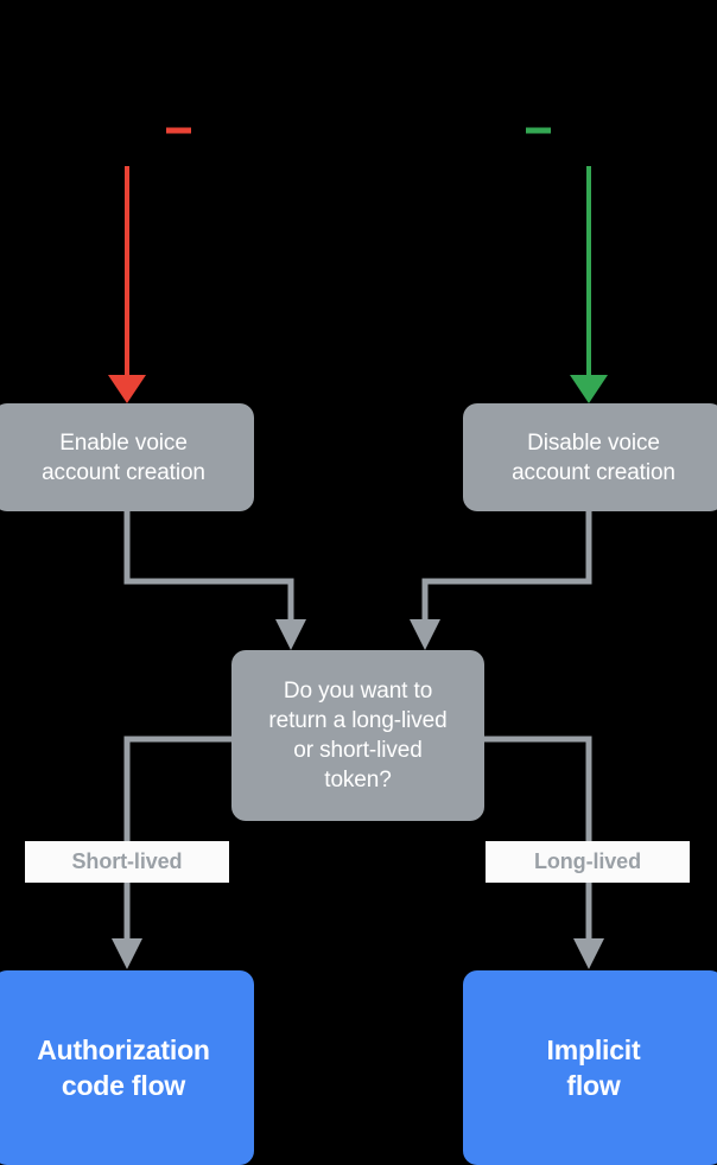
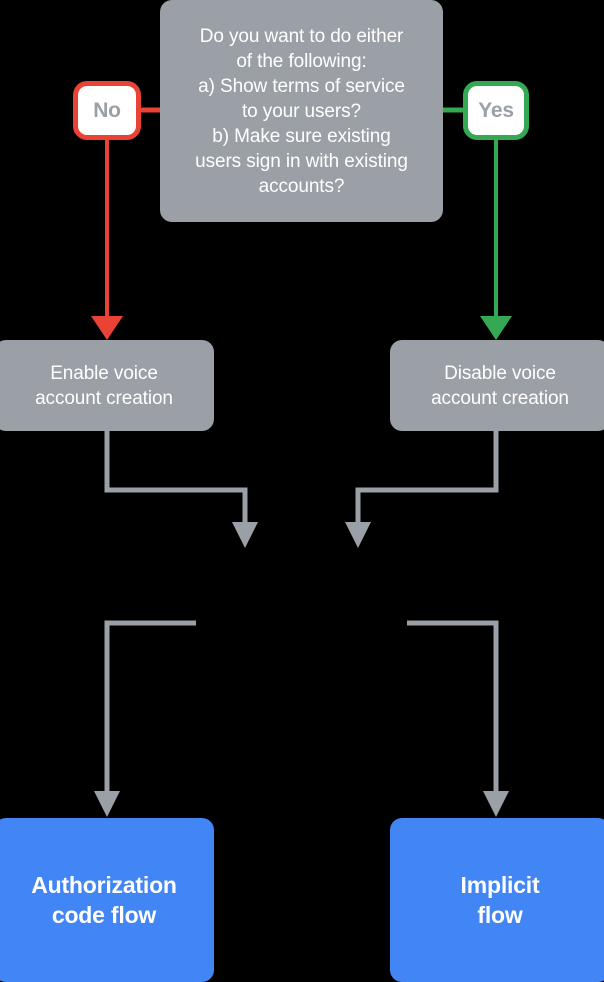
+ Do you want to do either
+ of the following:
+ a) Show terms of service
+ to your users?
+ b) Make sure existing
+ users sign in with existing
+ accounts?
+ No
+ Yes
  Enable voice
  account creation
  Disable voice
  account creation
- Do you want to
- return a long-lived
- or short-lived
- token?
- Short-lived
- Long-lived
  Authorization
  code flow
  Implicit
  flow
